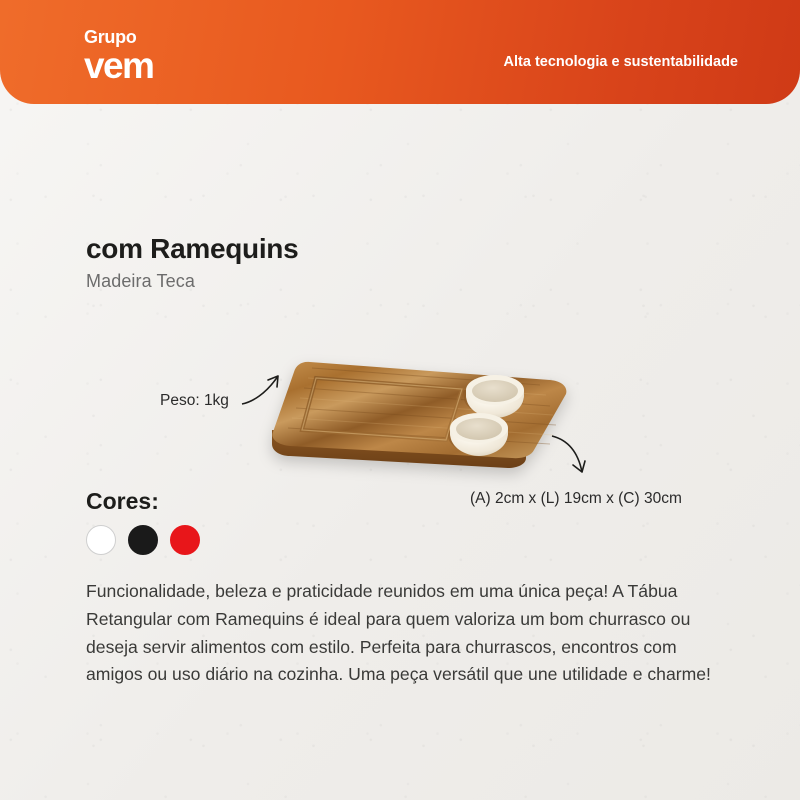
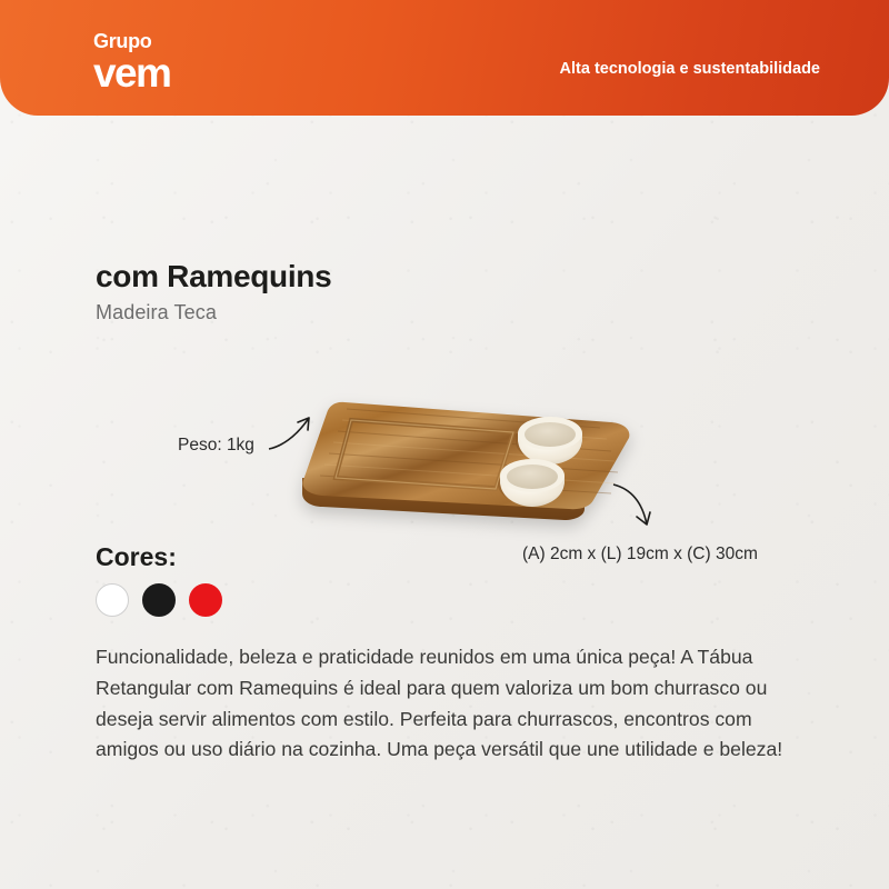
  Grupo
  vem
  Alta tecnologia e sustentabilidade
  com Ramequins
  Madeira Teca
  Peso: 1kg
  (A) 2cm x (L) 19cm x (C) 30cm
  Cores:
- Funcionalidade, beleza e praticidade reunidos em uma única peça! A Tábua Retangular com Ramequins é ideal para quem valoriza um bom churrasco ou deseja servir alimentos com estilo. Perfeita para churrascos, encontros com amigos ou uso diário na cozinha. Uma peça versátil que une utilidade e charme!
+ Funcionalidade, beleza e praticidade reunidos em uma única peça! A Tábua Retangular com Ramequins é ideal para quem valoriza um bom churrasco ou deseja servir alimentos com estilo. Perfeita para churrascos, encontros com amigos ou uso diário na cozinha. Uma peça versátil que une utilidade e beleza!
